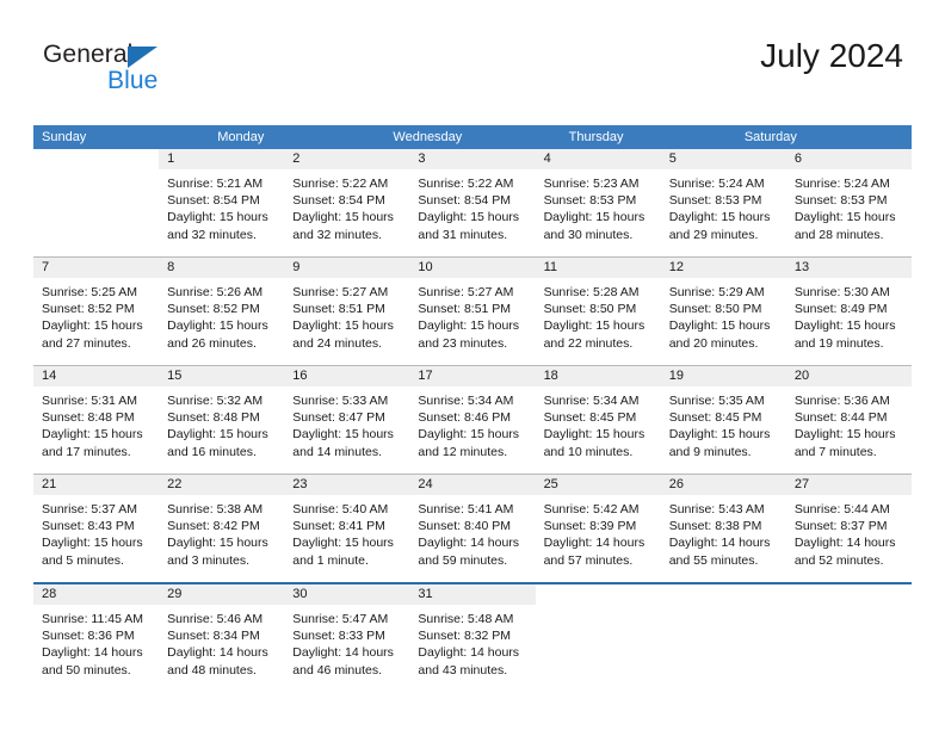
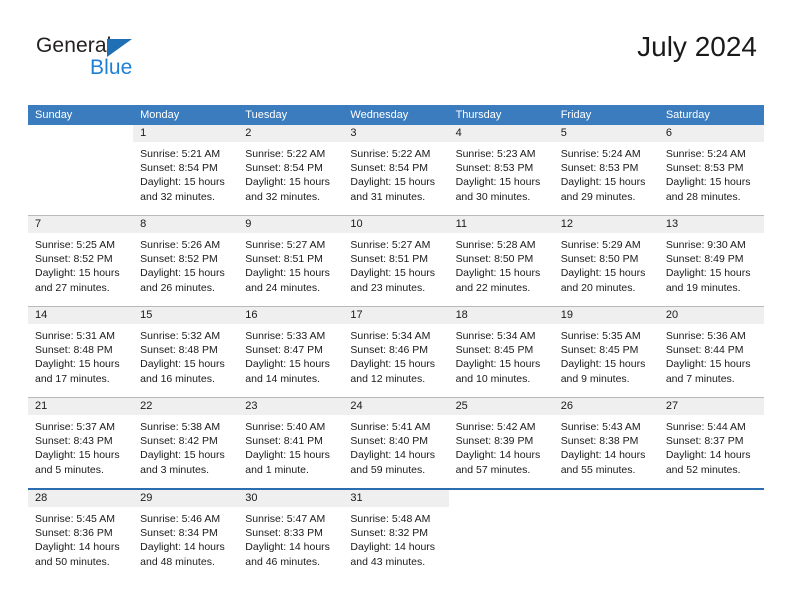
  General
  Blue
  July 2024
  Sunday
  Monday
+ Tuesday
  Wednesday
  Thursday
+ Friday
  Saturday
  1
  Sunrise: 5:21 AM
  Sunset: 8:54 PM
  Daylight: 15 hours
  and 32 minutes.
  2
  Sunrise: 5:22 AM
  Sunset: 8:54 PM
  Daylight: 15 hours
  and 32 minutes.
  3
  Sunrise: 5:22 AM
  Sunset: 8:54 PM
  Daylight: 15 hours
  and 31 minutes.
  4
  Sunrise: 5:23 AM
  Sunset: 8:53 PM
  Daylight: 15 hours
  and 30 minutes.
  5
  Sunrise: 5:24 AM
  Sunset: 8:53 PM
  Daylight: 15 hours
  and 29 minutes.
  6
  Sunrise: 5:24 AM
  Sunset: 8:53 PM
  Daylight: 15 hours
  and 28 minutes.
  7
  Sunrise: 5:25 AM
  Sunset: 8:52 PM
  Daylight: 15 hours
  and 27 minutes.
  8
  Sunrise: 5:26 AM
  Sunset: 8:52 PM
  Daylight: 15 hours
  and 26 minutes.
  9
  Sunrise: 5:27 AM
  Sunset: 8:51 PM
  Daylight: 15 hours
  and 24 minutes.
  10
  Sunrise: 5:27 AM
  Sunset: 8:51 PM
  Daylight: 15 hours
  and 23 minutes.
  11
  Sunrise: 5:28 AM
  Sunset: 8:50 PM
  Daylight: 15 hours
  and 22 minutes.
  12
  Sunrise: 5:29 AM
  Sunset: 8:50 PM
  Daylight: 15 hours
  and 20 minutes.
  13
- Sunrise: 5:30 AM
+ Sunrise: 9:30 AM
  Sunset: 8:49 PM
  Daylight: 15 hours
  and 19 minutes.
  14
  Sunrise: 5:31 AM
  Sunset: 8:48 PM
  Daylight: 15 hours
  and 17 minutes.
  15
  Sunrise: 5:32 AM
  Sunset: 8:48 PM
  Daylight: 15 hours
  and 16 minutes.
  16
  Sunrise: 5:33 AM
  Sunset: 8:47 PM
  Daylight: 15 hours
  and 14 minutes.
  17
  Sunrise: 5:34 AM
  Sunset: 8:46 PM
  Daylight: 15 hours
  and 12 minutes.
  18
  Sunrise: 5:34 AM
  Sunset: 8:45 PM
  Daylight: 15 hours
  and 10 minutes.
  19
  Sunrise: 5:35 AM
  Sunset: 8:45 PM
  Daylight: 15 hours
  and 9 minutes.
  20
  Sunrise: 5:36 AM
  Sunset: 8:44 PM
  Daylight: 15 hours
  and 7 minutes.
  21
  Sunrise: 5:37 AM
  Sunset: 8:43 PM
  Daylight: 15 hours
  and 5 minutes.
  22
  Sunrise: 5:38 AM
  Sunset: 8:42 PM
  Daylight: 15 hours
  and 3 minutes.
  23
  Sunrise: 5:40 AM
  Sunset: 8:41 PM
  Daylight: 15 hours
  and 1 minute.
  24
  Sunrise: 5:41 AM
  Sunset: 8:40 PM
  Daylight: 14 hours
  and 59 minutes.
  25
  Sunrise: 5:42 AM
  Sunset: 8:39 PM
  Daylight: 14 hours
  and 57 minutes.
  26
  Sunrise: 5:43 AM
  Sunset: 8:38 PM
  Daylight: 14 hours
  and 55 minutes.
  27
  Sunrise: 5:44 AM
  Sunset: 8:37 PM
  Daylight: 14 hours
  and 52 minutes.
  28
- Sunrise: 11:45 AM
+ Sunrise: 5:45 AM
  Sunset: 8:36 PM
  Daylight: 14 hours
  and 50 minutes.
  29
  Sunrise: 5:46 AM
  Sunset: 8:34 PM
  Daylight: 14 hours
  and 48 minutes.
  30
  Sunrise: 5:47 AM
  Sunset: 8:33 PM
  Daylight: 14 hours
  and 46 minutes.
  31
  Sunrise: 5:48 AM
  Sunset: 8:32 PM
  Daylight: 14 hours
  and 43 minutes.
